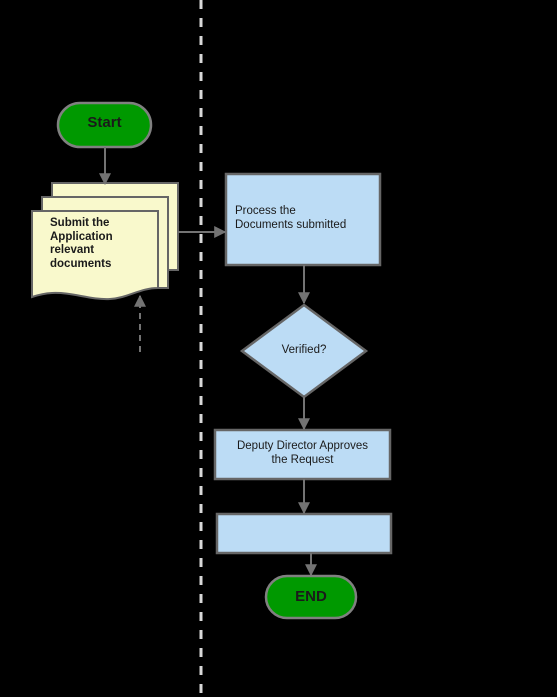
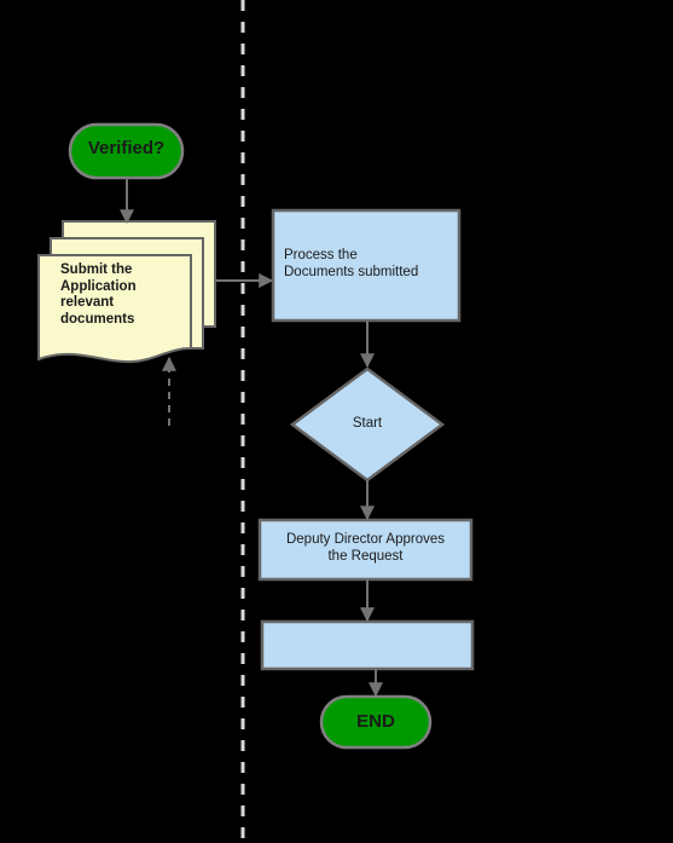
- Start
+ Verified?
  Submit the
  Application
  relevant
  documents
  Process the
  Documents submitted
- Verified?
+ Start
  Deputy Director Approves
  the Request
  END
